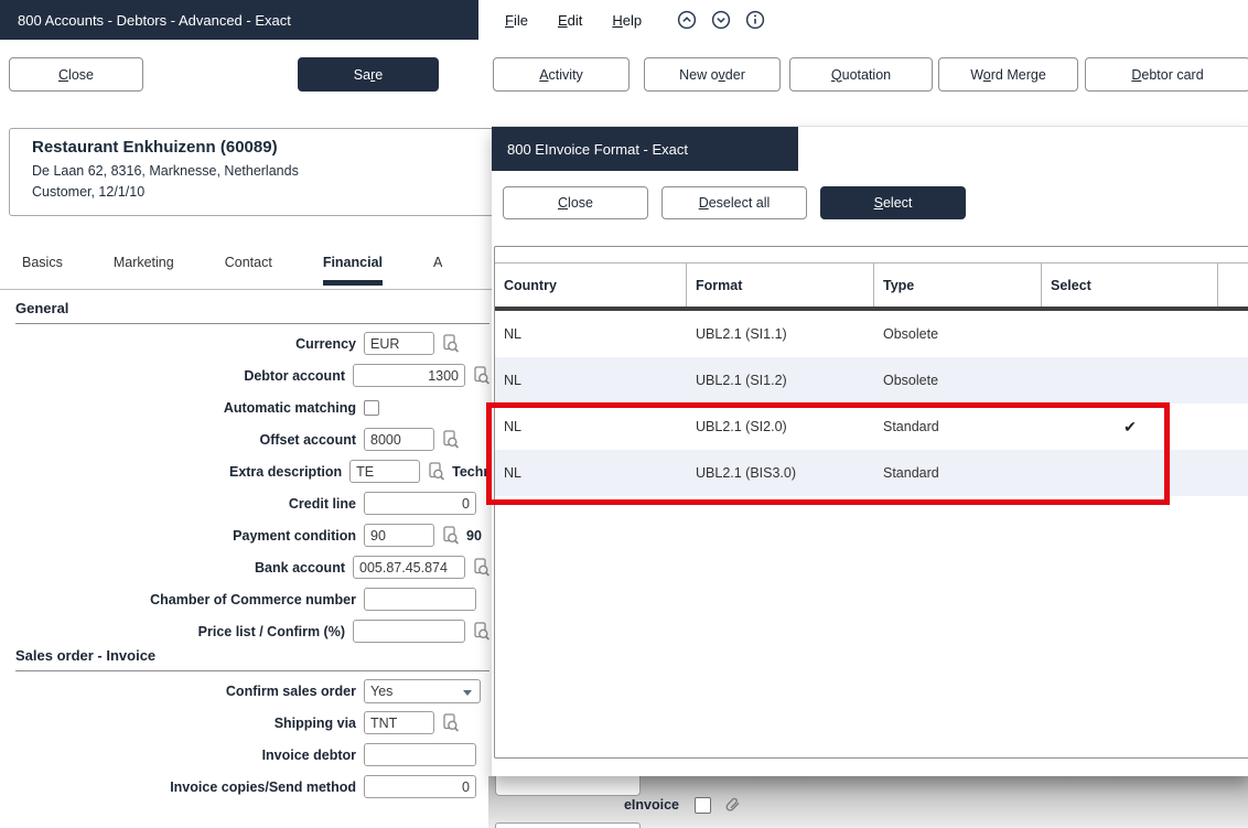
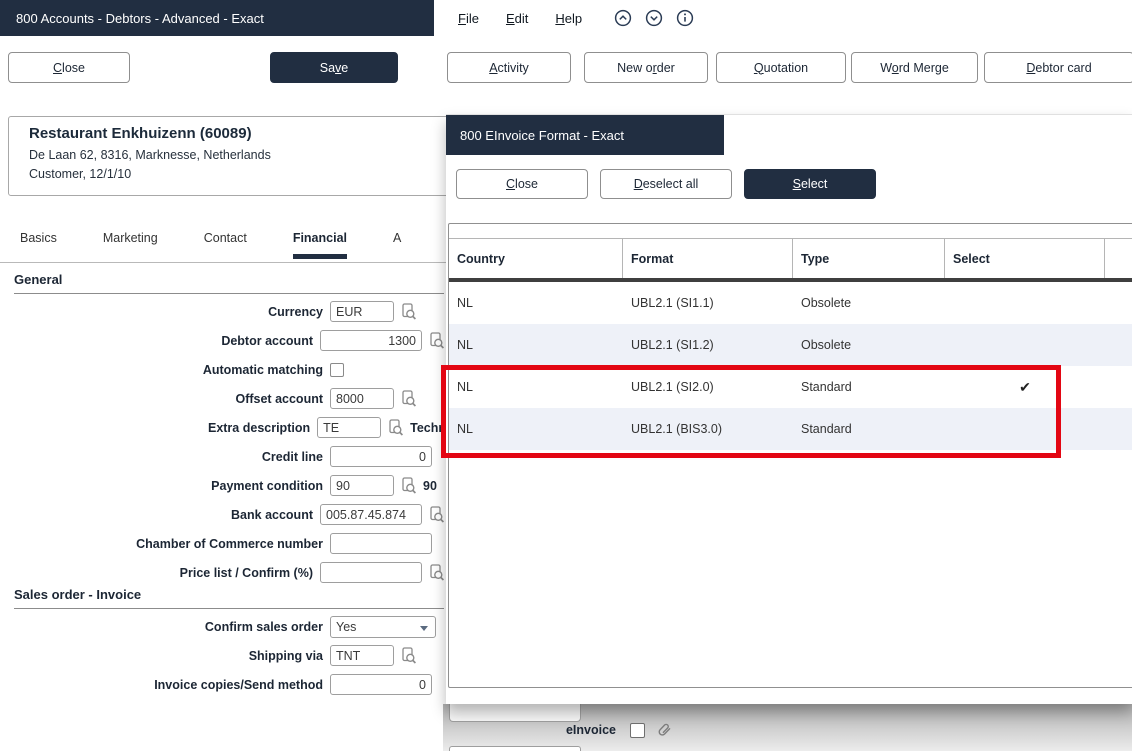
  800 Accounts - Debtors - Advanced - Exact
  File
  Edit
  Help
  Close
- Sare
+ Save
  Activity
- New ovder
+ New order
  Quotation
  Word Merge
  Debtor card
  Restaurant Enkhuizenn (60089)
  De Laan 62, 8316, Marknesse, Netherlands
  Customer, 12/1/10
  Basics
  Marketing
  Contact
  Financial
  A
  General
  Currency
  EUR
  Debtor account
  1300
  Automatic matching
  Offset account
  8000
  Extra description
  TE
  Techn
  Credit line
  0
  Payment condition
  90
  90
  Bank account
  005.87.45.874
  Chamber of Commerce number
  Price list / Confirm (%)
  Sales order - Invoice
  Confirm sales order
  Yes
  Shipping via
  TNT
- Invoice debtor
  Invoice copies/Send method
  0
  eInvoice
  800 EInvoice Format - Exact
  Close
  Deselect all
  Select
  Country
  Format
  Type
  Select
  NL
  UBL2.1 (SI1.1)
  Obsolete
  NL
  UBL2.1 (SI1.2)
  Obsolete
  NL
  UBL2.1 (SI2.0)
  Standard
  ✔
  NL
  UBL2.1 (BIS3.0)
  Standard
